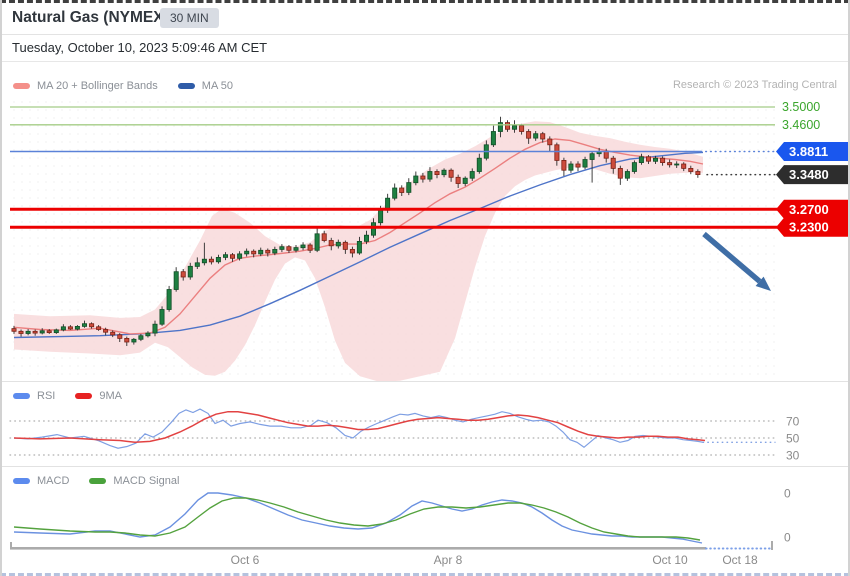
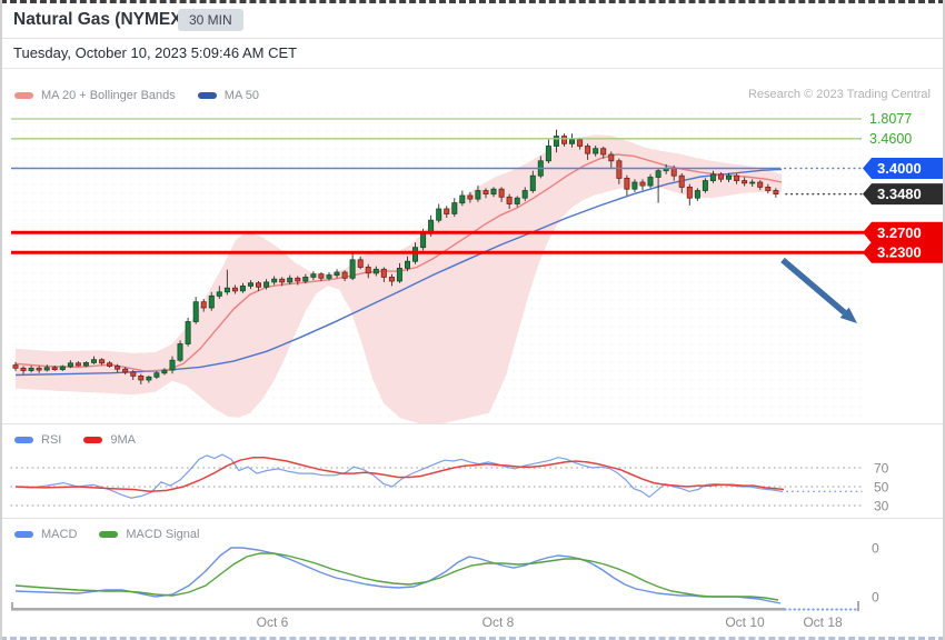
  Natural Gas (NYMEX
  30 MIN
  Tuesday, October 10, 2023 5:09:46 AM CET
  MA 20 + Bollinger Bands
  MA 50
  Research © 2023 Trading Central
- 3.5000
+ 1.8077
  3.4600
- 3.8811
+ 3.4000
  3.3480
  3.2700
  3.2300
  RSI
  9MA
  70
  50
  30
  MACD
  MACD Signal
  0
  0
  Oct 6
- Apr 8
+ Oct 8
  Oct 10
  Oct 18
